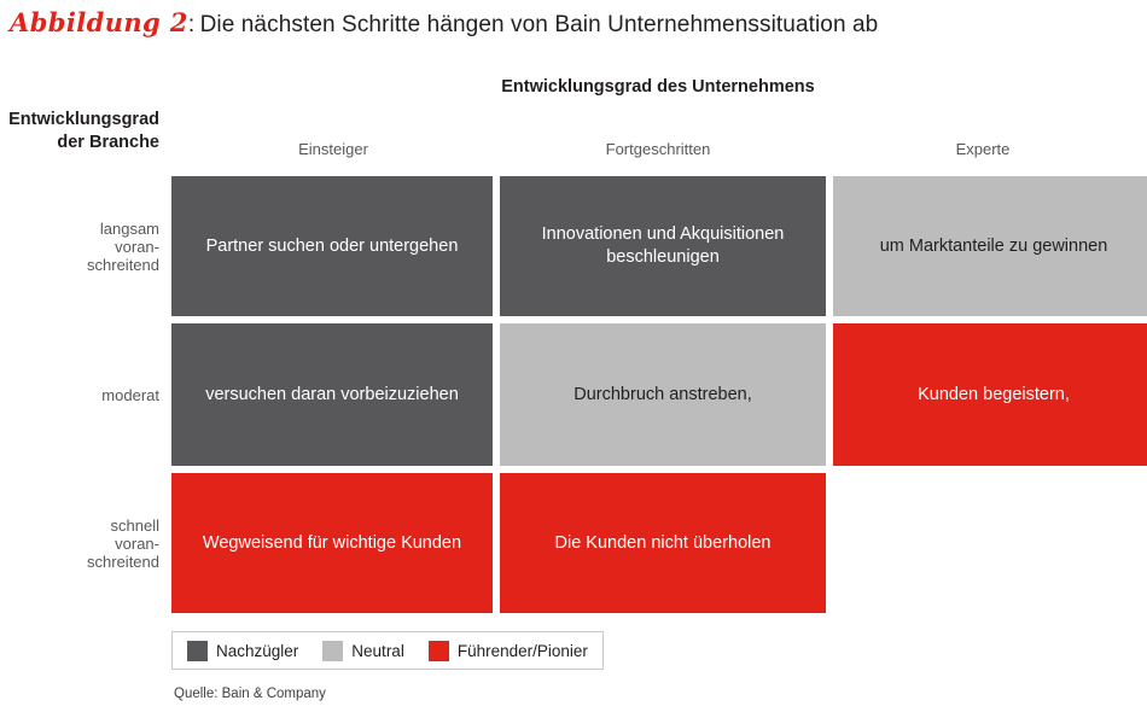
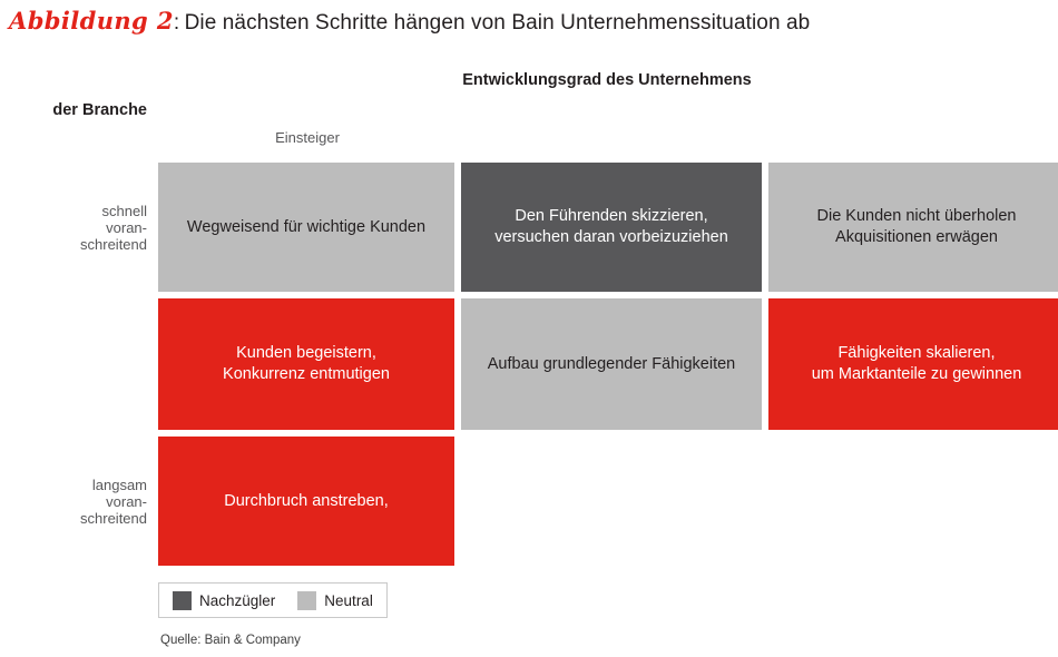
  Abbildung 2: Die nächsten Schritte hängen von Bain Unternehmenssituation ab
  Entwicklungsgrad des Unternehmens
- Entwicklungsgrad
  der Branche
  Einsteiger
- Fortgeschritten
- Experte
- langsam
+ schnell
  voran-
  schreitend
- moderat
- schnell
+ langsam
  voran-
  schreitend
- Partner suchen oder untergehen
- Innovationen und Akquisitionen
- beschleunigen
- um Marktanteile zu gewinnen
+ Wegweisend für wichtige Kunden
+ Den Führenden skizzieren,
  versuchen daran vorbeizuziehen
- Durchbruch anstreben,
+ Die Kunden nicht überholen
+ Akquisitionen erwägen
  Kunden begeistern,
+ Konkurrenz entmutigen
+ Aufbau grundlegender Fähigkeiten
+ Fähigkeiten skalieren,
- Wegweisend für wichtige Kunden
+ um Marktanteile zu gewinnen
- Die Kunden nicht überholen
+ Durchbruch anstreben,
  Nachzügler
  Neutral
- Führender/Pionier
  Quelle: Bain & Company
